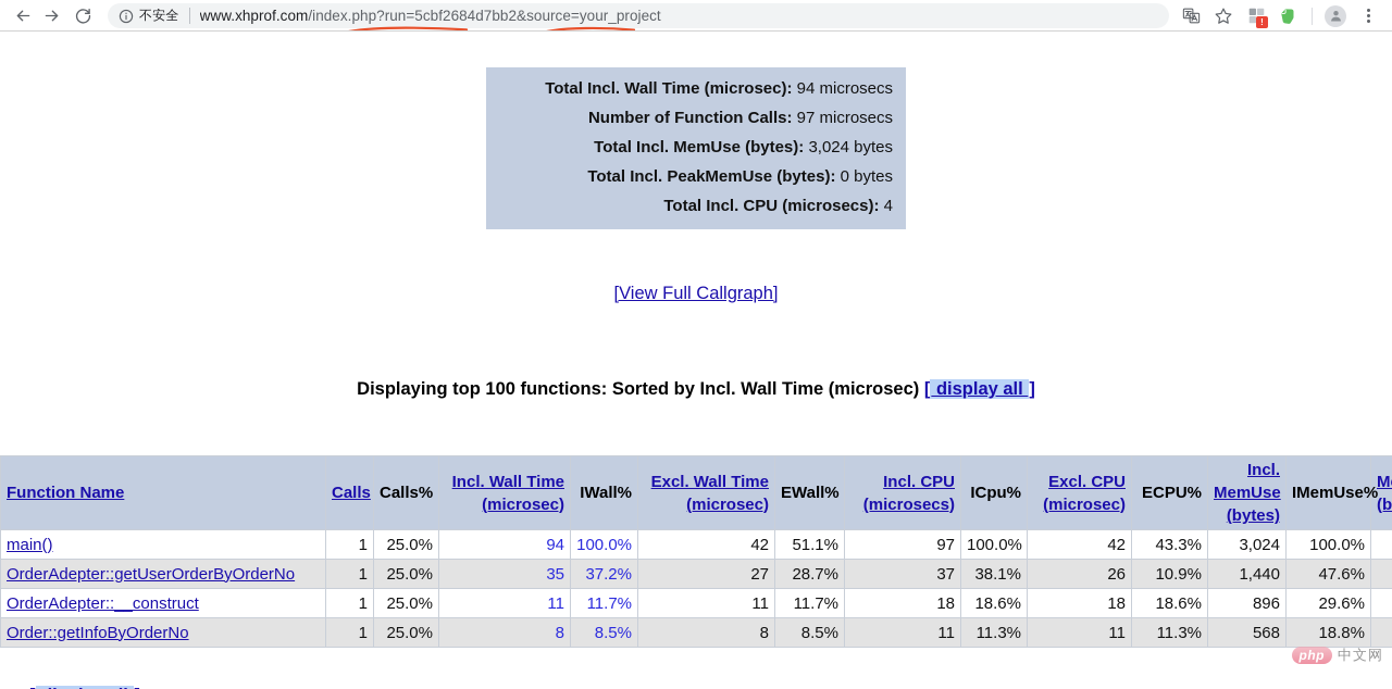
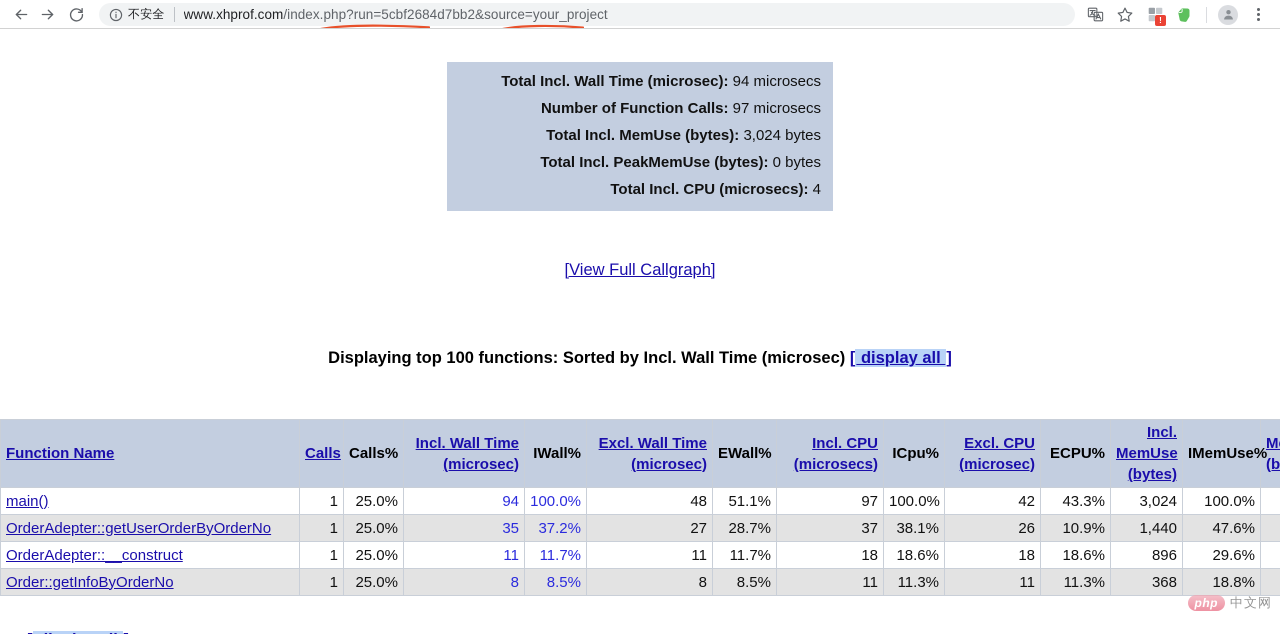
  不安全
  www.xhprof.com/index.php?run=5cbf2684d7bb2&source=your_project
  !
  Total Incl. Wall Time (microsec): 94 microsecs
  Number of Function Calls: 97 microsecs
  Total Incl. MemUse (bytes): 3,024 bytes
  Total Incl. PeakMemUse (bytes): 0 bytes
  Total Incl. CPU (microsecs): 4
  [View Full Callgraph]
  Displaying top 100 functions: Sorted by Incl. Wall Time (microsec) [ display all ]
  Function Name	Calls	Calls%	Incl. Wall Time(microsec)	IWall%	Excl. Wall Time(microsec)	EWall%	Incl. CPU(microsecs)	ICpu%	Excl. CPU(microsec)	ECPU%	Incl.MemUse(bytes)	IMemUse%	M(b
- main()	1	25.0%	94	100.0%	42	51.1%	97	100.0%	42	43.3%	3,024	100.0%
+ main()	1	25.0%	94	100.0%	48	51.1%	97	100.0%	42	43.3%	3,024	100.0%
  OrderAdepter::getUserOrderByOrderNo	1	25.0%	35	37.2%	27	28.7%	37	38.1%	26	10.9%	1,440	47.6%
  OrderAdepter::__construct	1	25.0%	11	11.7%	11	11.7%	18	18.6%	18	18.6%	896	29.6%
- Order::getInfoByOrderNo	1	25.0%	8	8.5%	8	8.5%	11	11.3%	11	11.3%	568	18.8%
+ Order::getInfoByOrderNo	1	25.0%	8	8.5%	8	8.5%	11	11.3%	11	11.3%	368	18.8%
  php
  中文网
